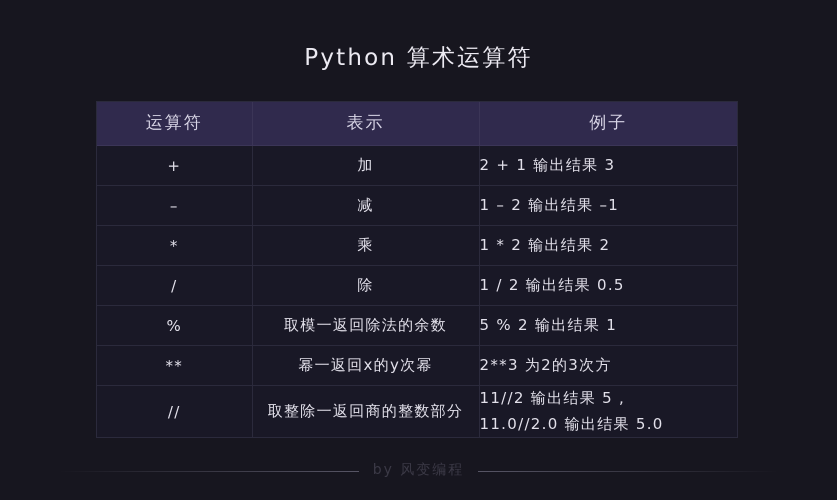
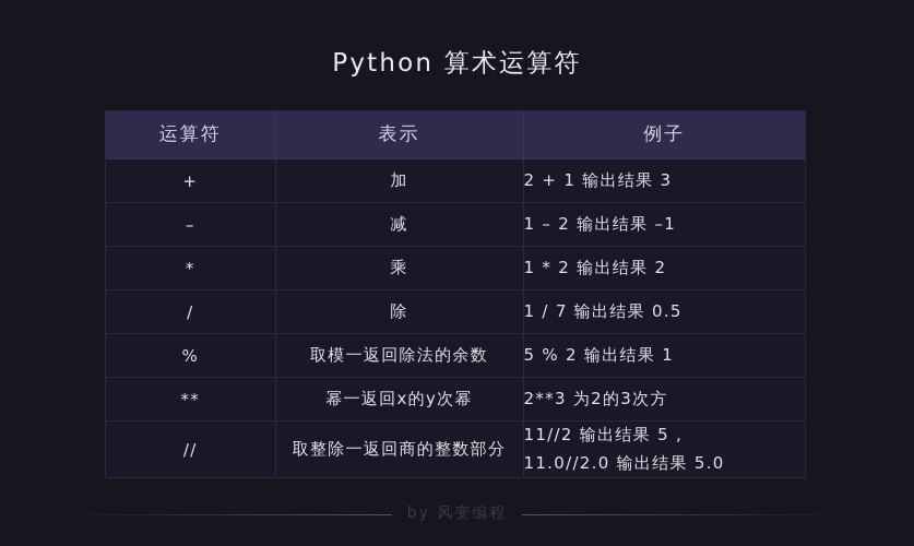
  Python 算术运算符
  运算符	表示	例子
  +	加	2 + 1 输出结果 3
  –	减	1 – 2 输出结果 –1
  *	乘	1 * 2 输出结果 2
- /	除	1 / 2 输出结果 0.5
+ /	除	1 / 7 输出结果 0.5
  %	取模一返回除法的余数	5 % 2 输出结果 1
  **	幂一返回x的y次幂	2**3 为2的3次方
  //	取整除一返回商的整数部分	11//2 输出结果 5 , 11.0//2.0 输出结果 5.0
  by 风变编程
